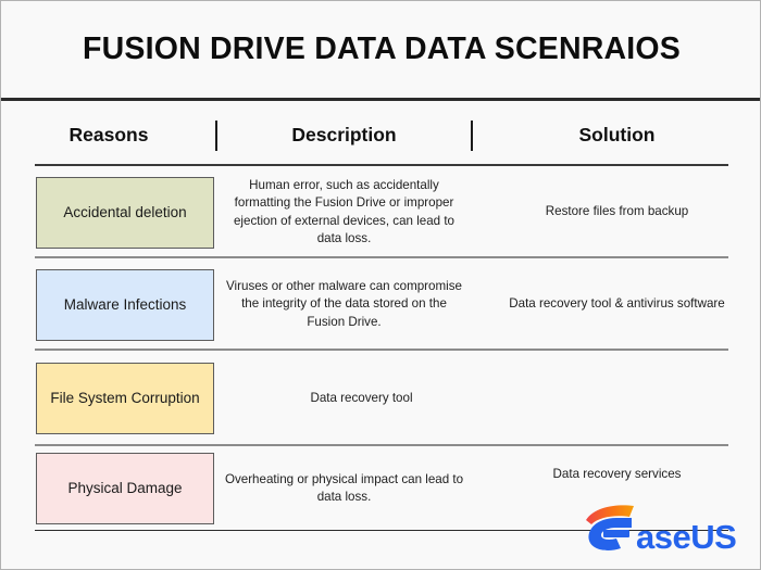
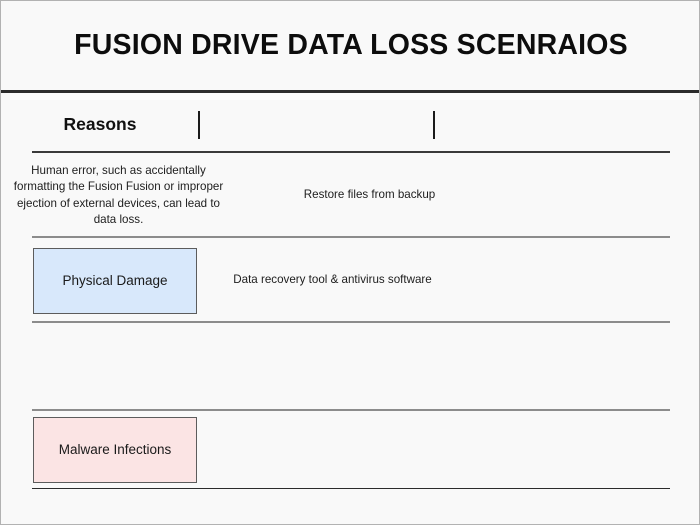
- FUSION DRIVE DATA DATA SCENRAIOS
+ FUSION DRIVE DATA LOSS SCENRAIOS
  Reasons
- Description
- Solution
- Accidental deletion
- Human error, such as accidentally formatting the Fusion Drive or improper ejection of external devices, can lead to data loss.
+ Human error, such as accidentally formatting the Fusion Fusion or improper ejection of external devices, can lead to data loss.
  Restore files from backup
- Malware Infections
+ Physical Damage
- Viruses or other malware can compromise the integrity of the data stored on the Fusion Drive.
  Data recovery tool & antivirus software
- File System Corruption
- Data recovery tool
- Physical Damage
+ Malware Infections
- Overheating or physical impact can lead to data loss.
- Data recovery services
- aseUS
